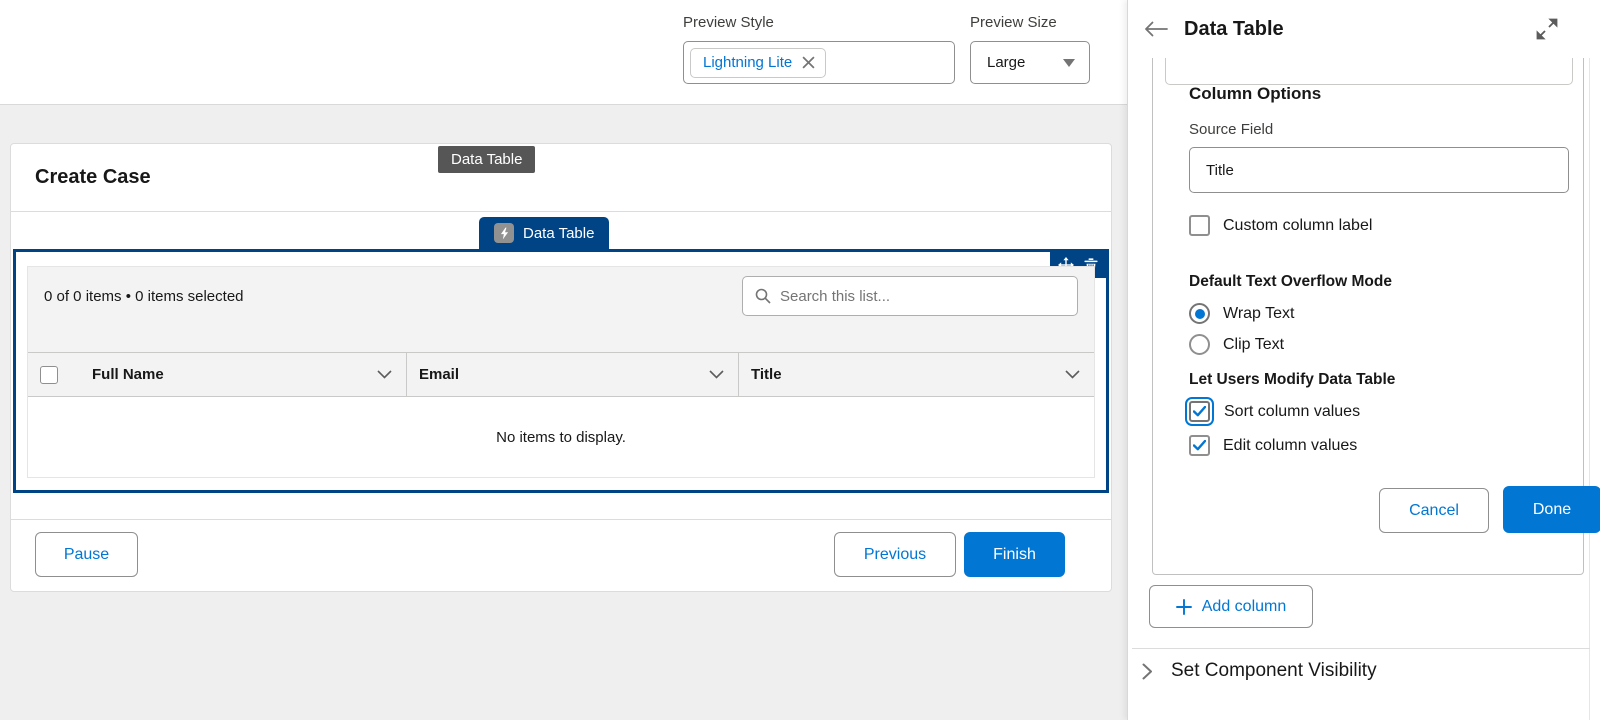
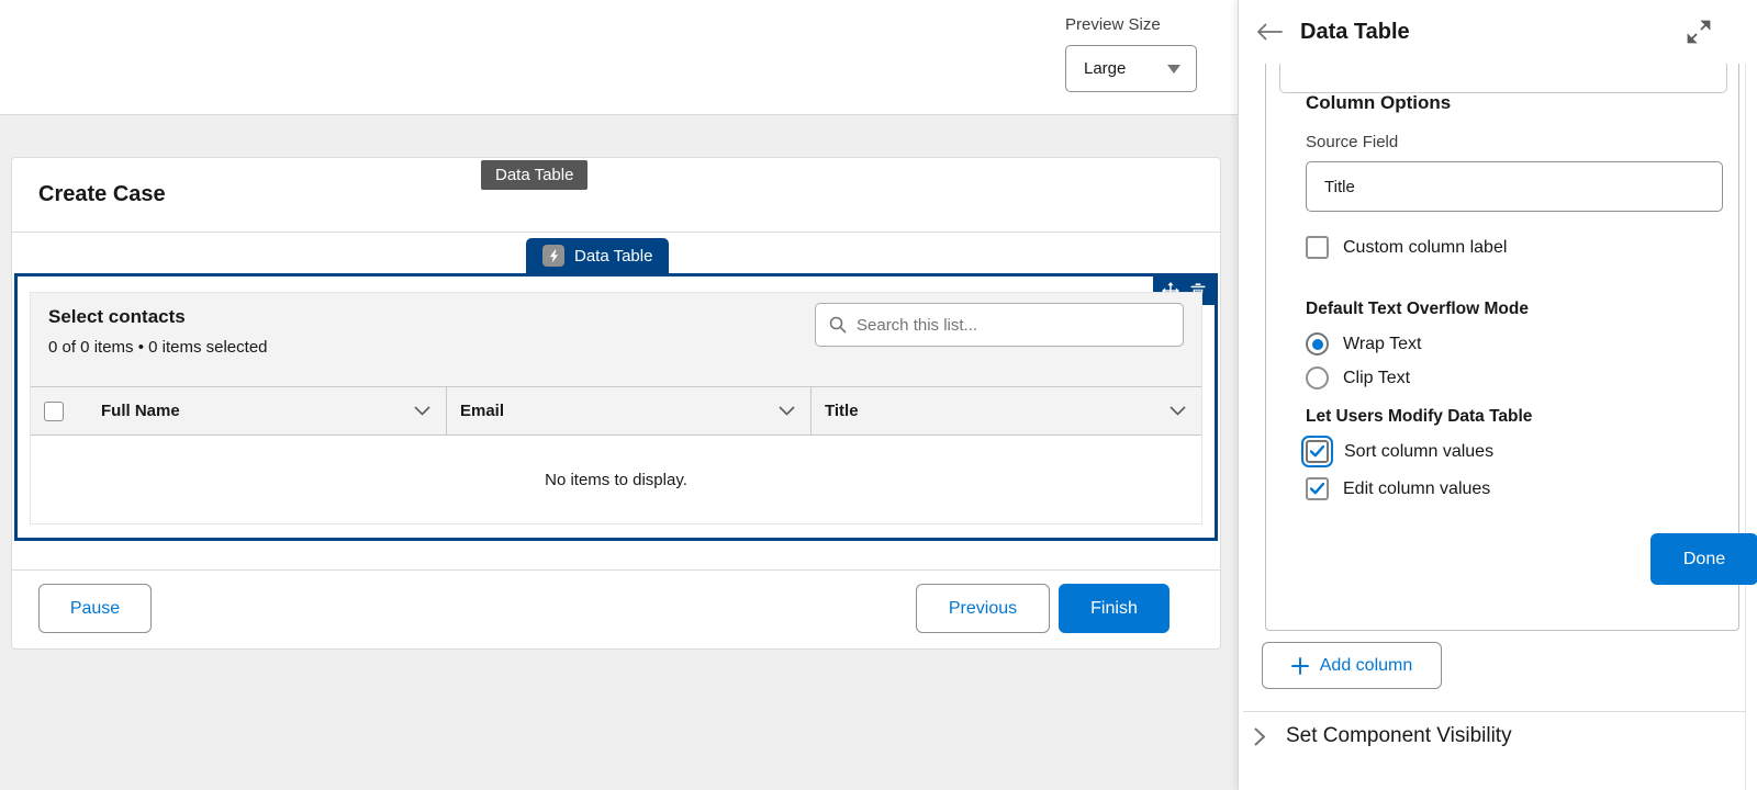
- Preview Style
- Lightning Lite
  Preview Size
  Large
  Create Case
  Data Table
  Data Table
+ Select contacts
  0 of 0 items • 0 items selected
  Search this list...
  Full Name
  Email
  Title
  No items to display.
  Pause
  Previous
  Finish
  Data Table
  Column Options
  Source Field
  Title
  Custom column label
  Default Text Overflow Mode
  Wrap Text
  Clip Text
  Let Users Modify Data Table
  Sort column values
  Edit column values
- Cancel
  Done
  Add column
  Set Component Visibility
